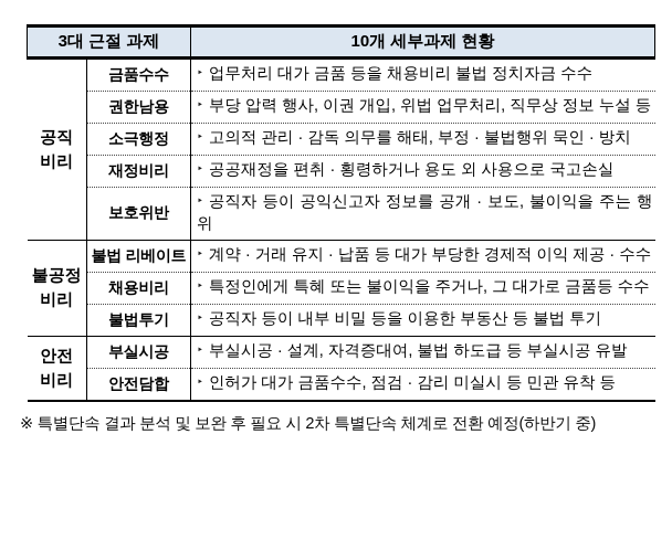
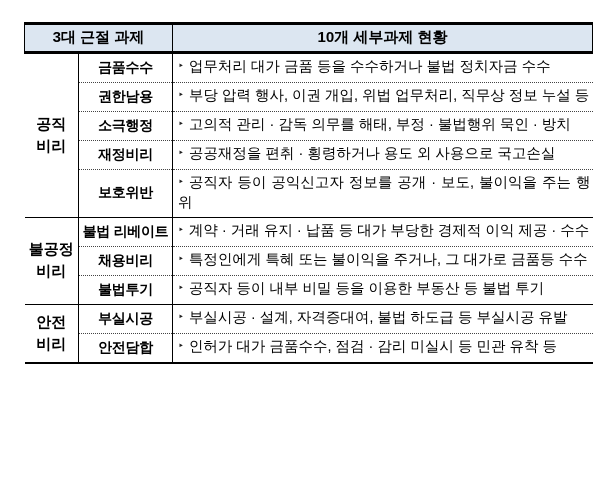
  3대 근절 과제	10개 세부과제 현황
- 공직 비리	금품수수	‣ 업무처리 대가 금품 등을 채용비리 불법 정치자금 수수
+ 공직 비리	금품수수	‣ 업무처리 대가 금품 등을 수수하거나 불법 정치자금 수수
  권한남용	‣ 부당 압력 행사, 이권 개입, 위법 업무처리, 직무상 정보 누설 등
  소극행정	‣ 고의적 관리 · 감독 의무를 해태, 부정 · 불법행위 묵인 · 방치
  재정비리	‣ 공공재정을 편취 · 횡령하거나 용도 외 사용으로 국고손실
  보호위반	‣ 공직자 등이 공익신고자 정보를 공개 · 보도, 불이익을 주는 행위
  불공정 비리	불법 리베이트	‣ 계약 · 거래 유지 · 납품 등 대가 부당한 경제적 이익 제공 · 수수
  채용비리	‣ 특정인에게 특혜 또는 불이익을 주거나, 그 대가로 금품등 수수
  불법투기	‣ 공직자 등이 내부 비밀 등을 이용한 부동산 등 불법 투기
  안전 비리	부실시공	‣ 부실시공 · 설계, 자격증대여, 불법 하도급 등 부실시공 유발
  안전담합	‣ 인허가 대가 금품수수, 점검 · 감리 미실시 등 민관 유착 등
- ※ 특별단속 결과 분석 및 보완 후 필요 시 2차 특별단속 체계로 전환 예정(하반기 중)
